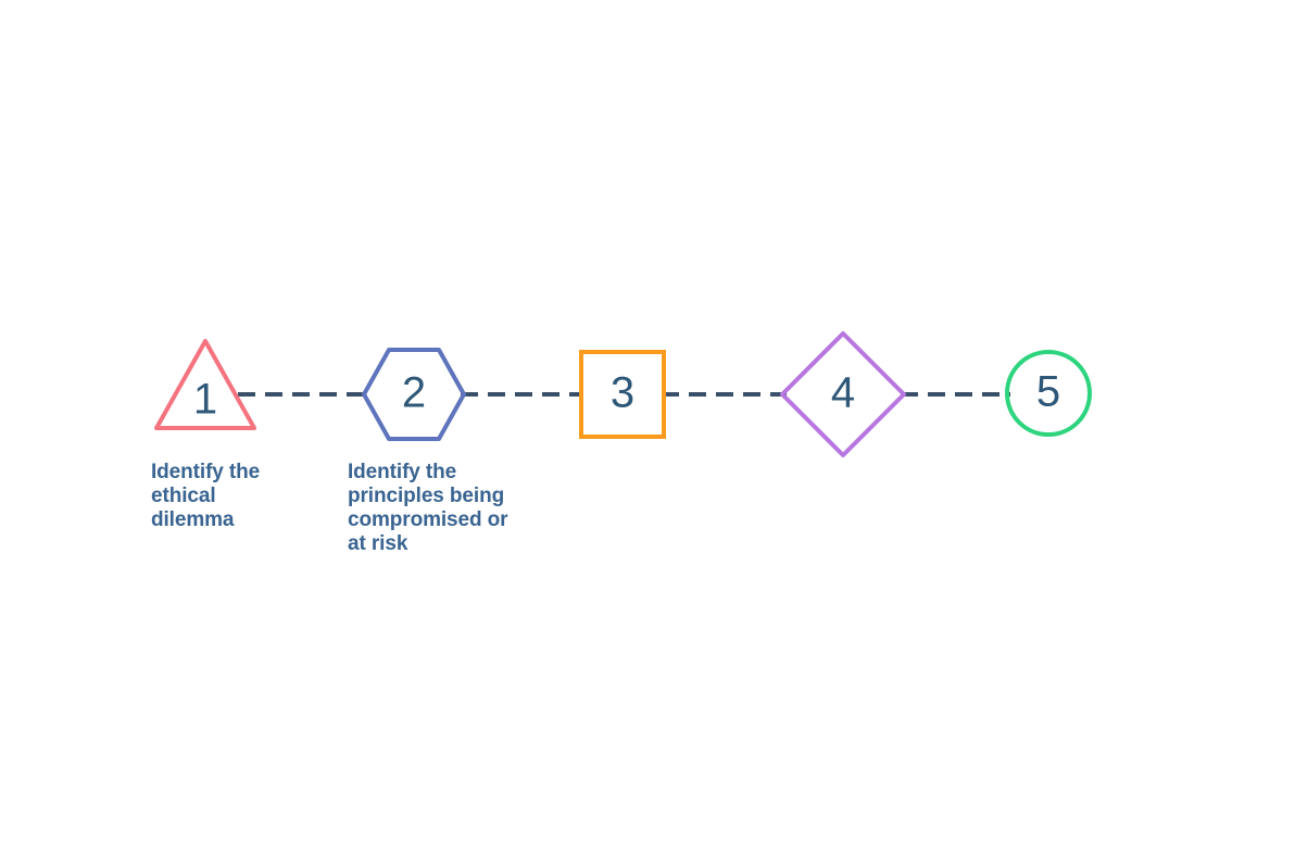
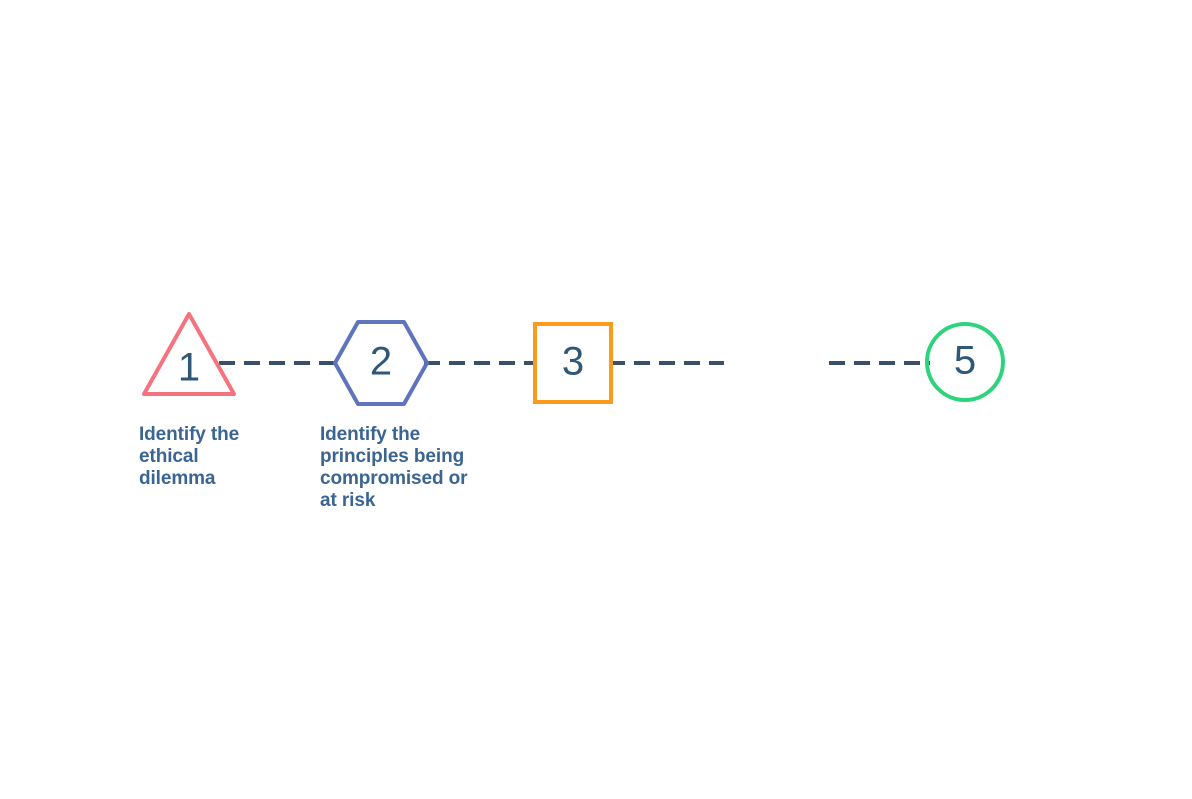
  1
  2
  3
- 4
  5
  Identify the
  ethical
  dilemma
  Identify the
  principles being
  compromised or
  at risk
